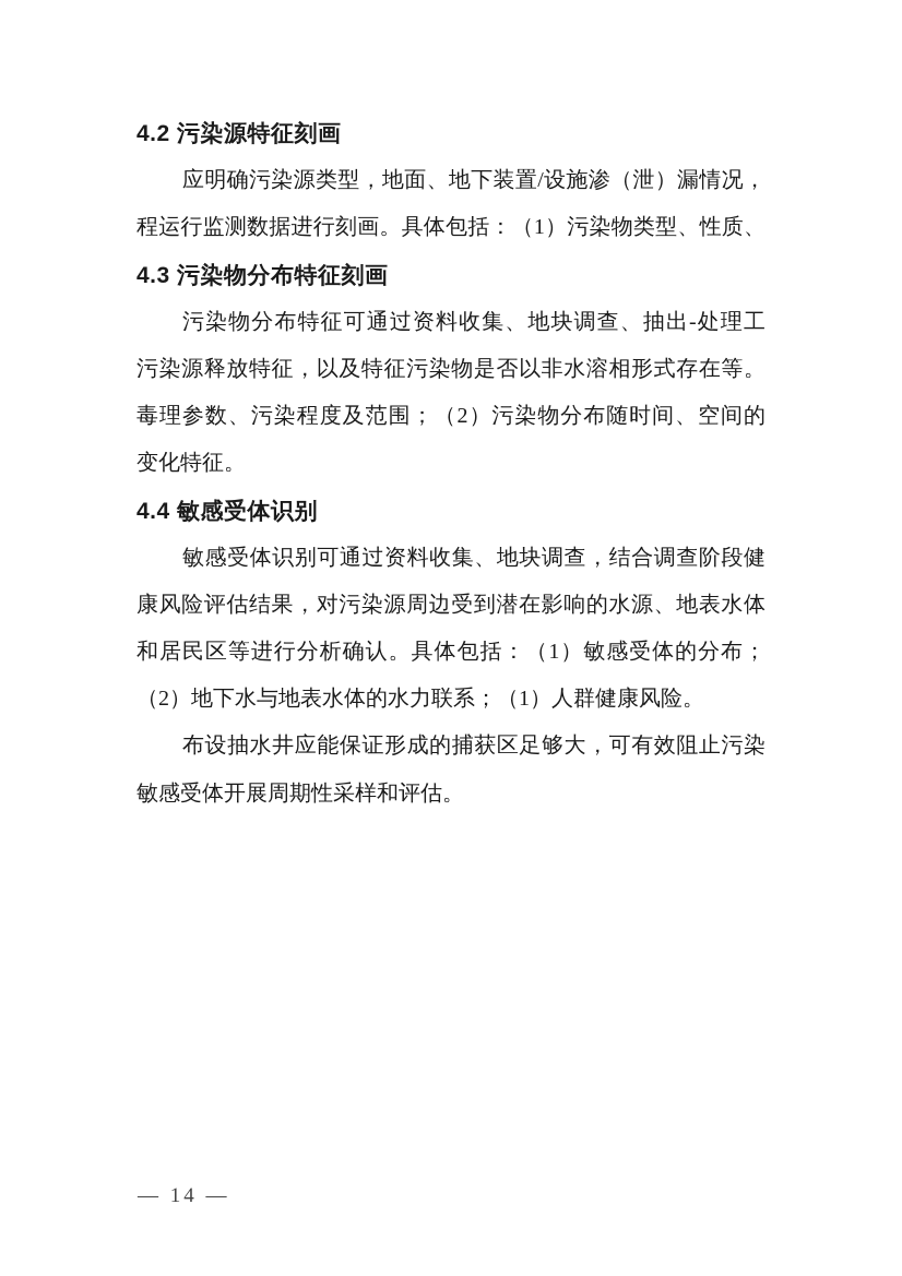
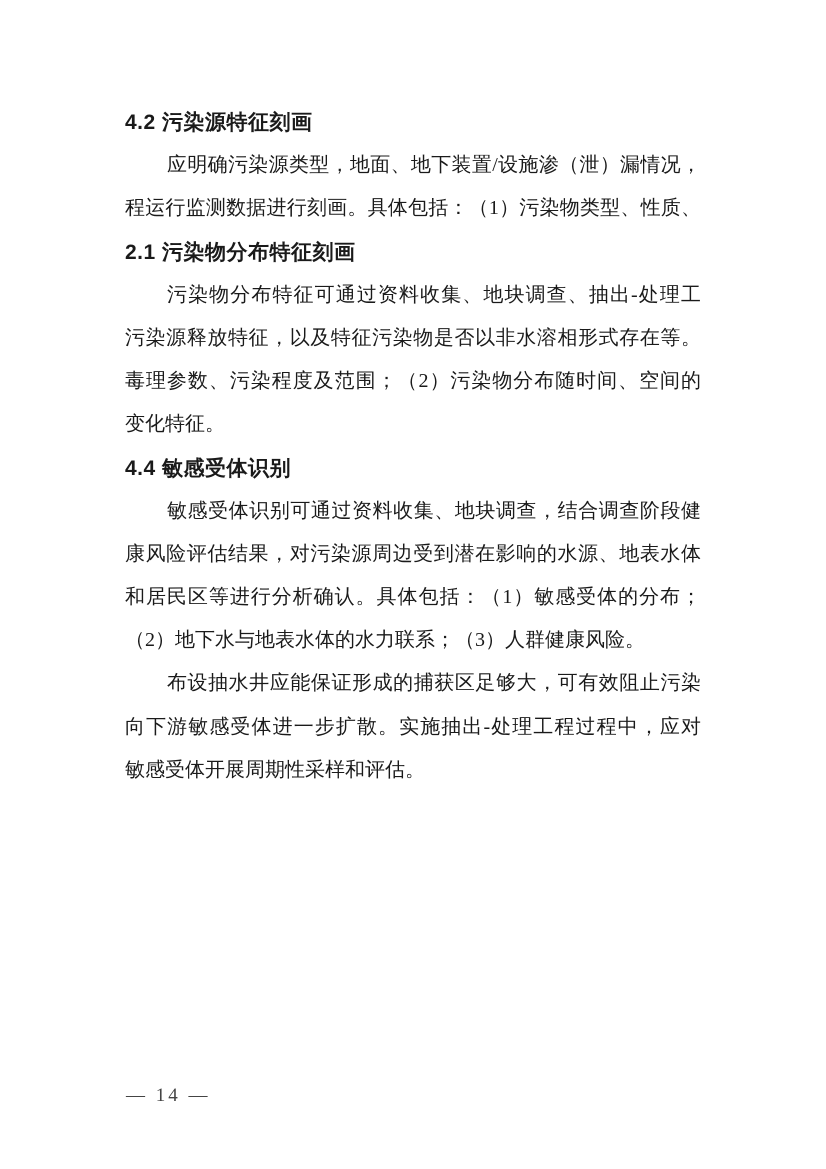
  4.2 污染源特征刻画
  应明确污染源类型，地面、地下装置/设施渗（泄）漏情况，
  程运行监测数据进行刻画。具体包括：（1）污染物类型、性质、
- 4.3 污染物分布特征刻画
+ 2.1 污染物分布特征刻画
  污染物分布特征可通过资料收集、地块调查、抽出-处理工
  污染源释放特征，以及特征污染物是否以非水溶相形式存在等。
  毒理参数、污染程度及范围；（2）污染物分布随时间、空间的
  变化特征。
  4.4 敏感受体识别
  敏感受体识别可通过资料收集、地块调查，结合调查阶段健
  康风险评估结果，对污染源周边受到潜在影响的水源、地表水体
  和居民区等进行分析确认。具体包括：（1）敏感受体的分布；
- （2）地下水与地表水体的水力联系；（1）人群健康风险。
+ （2）地下水与地表水体的水力联系；（3）人群健康风险。
  布设抽水井应能保证形成的捕获区足够大，可有效阻止污染
+ 向下游敏感受体进一步扩散。实施抽出-处理工程过程中，应对
  敏感受体开展周期性采样和评估。
  — 14 —
